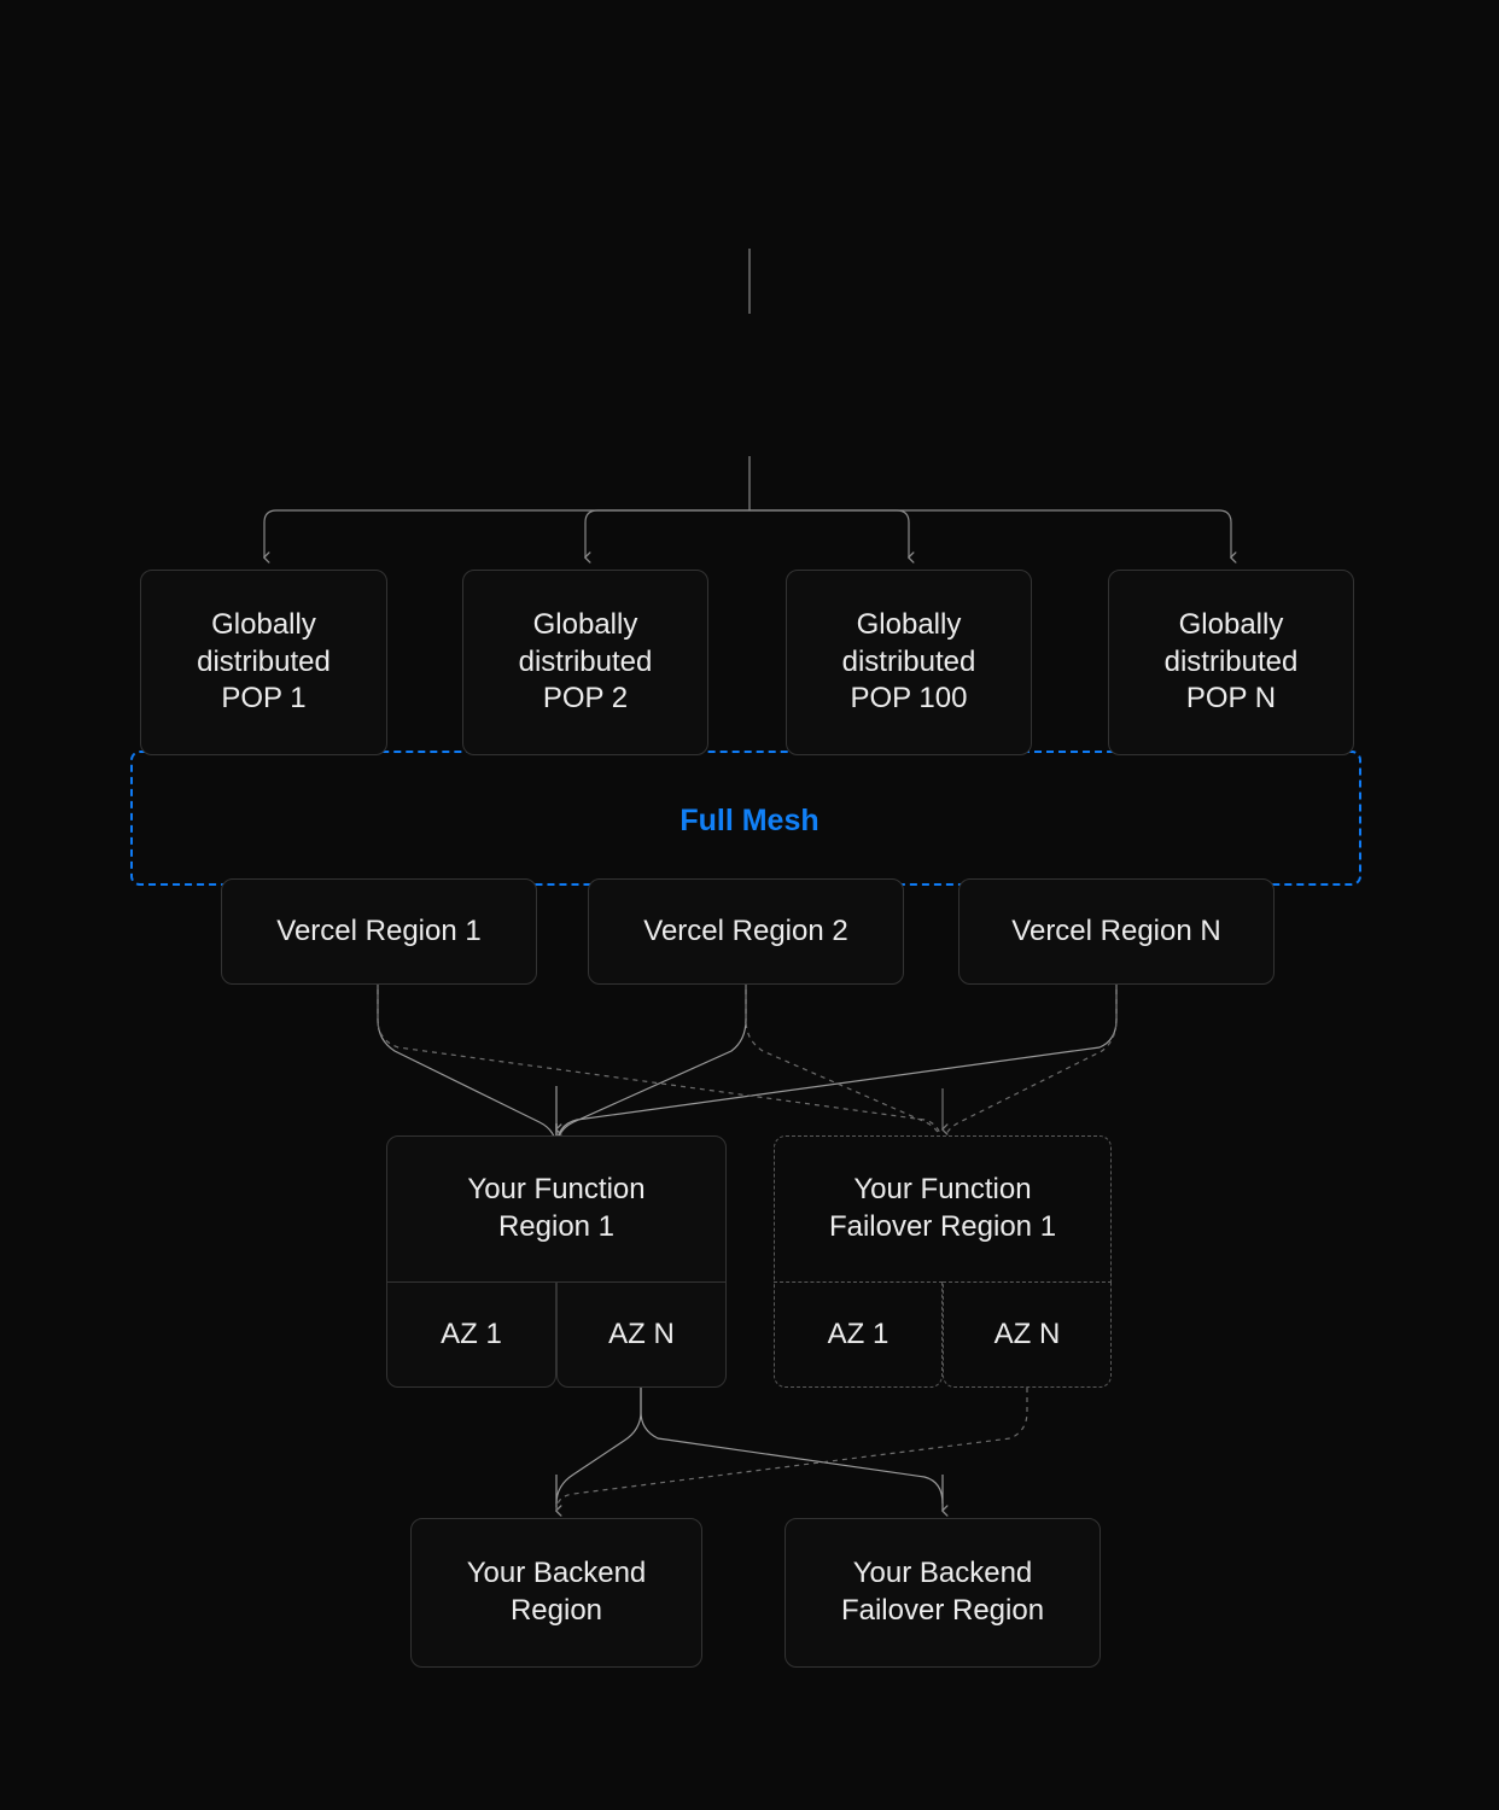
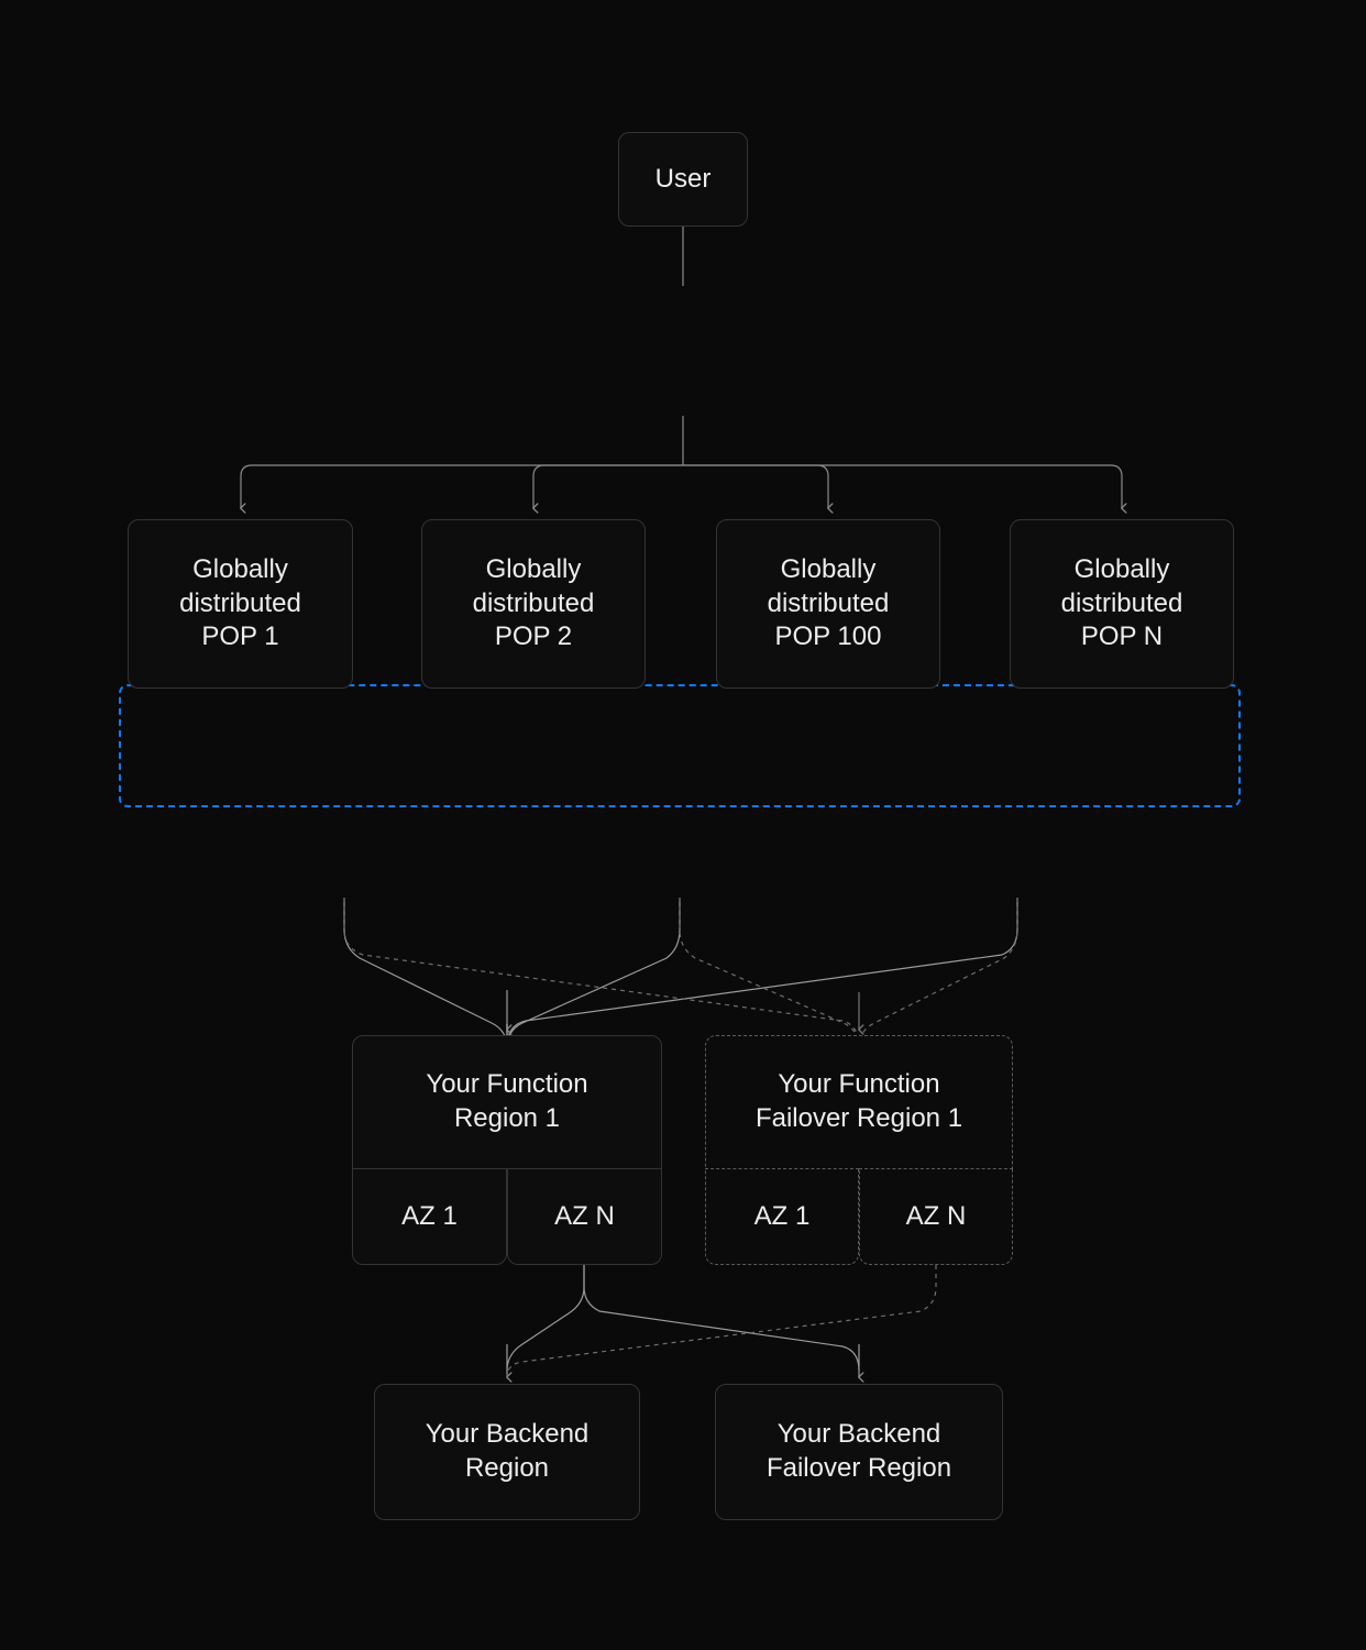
+ User
  Globally
  distributed
  POP 1
  Globally
  distributed
  POP 2
  Globally
  distributed
  POP 100
  Globally
  distributed
  POP N
- Full Mesh
- Vercel Region 1
- Vercel Region 2
- Vercel Region N
  Your Function
  Region 1
  Your Function
  Failover Region 1
  AZ 1
  AZ N
  AZ 1
  AZ N
  Your Backend
  Region
  Your Backend
  Failover Region
